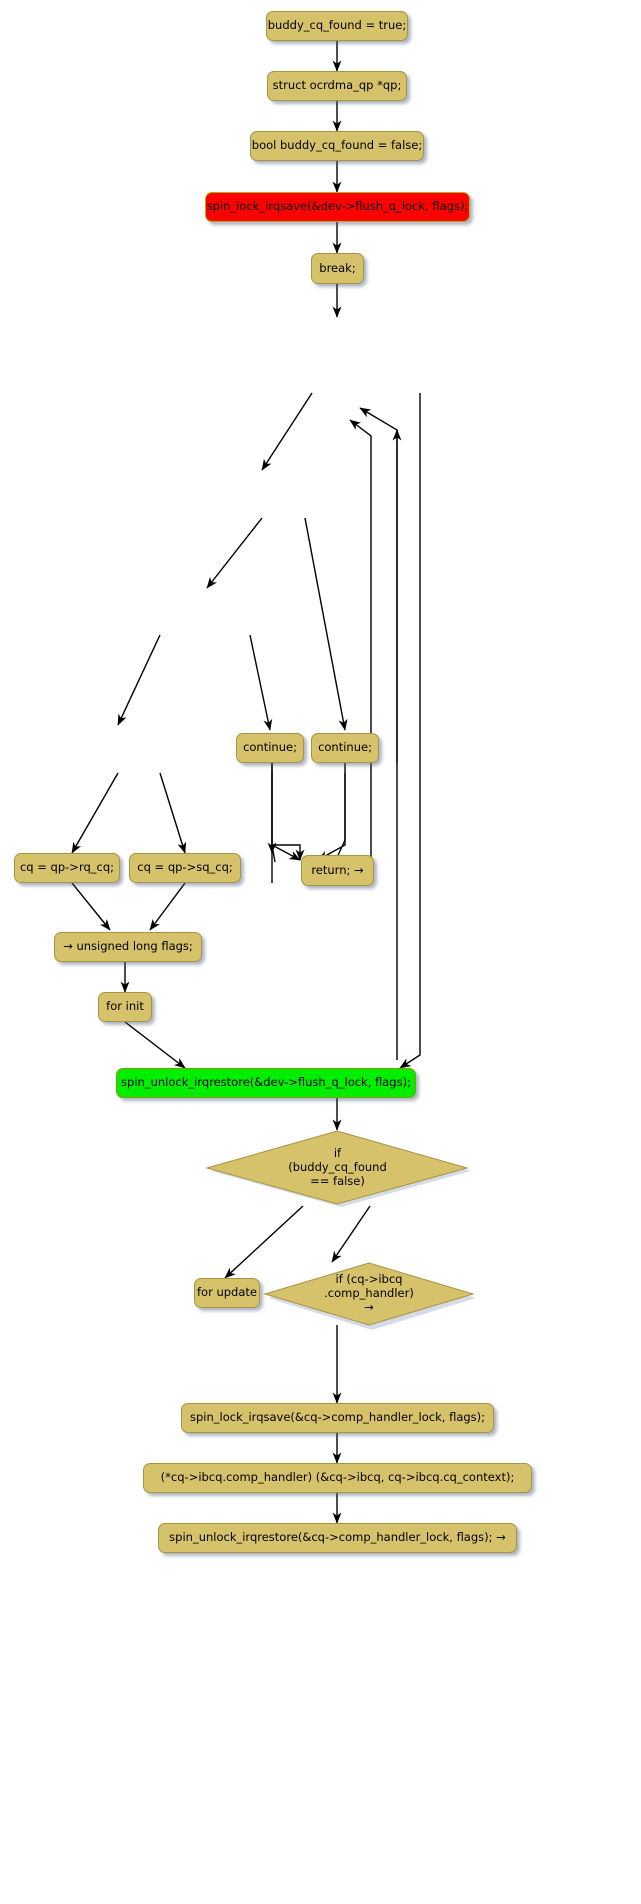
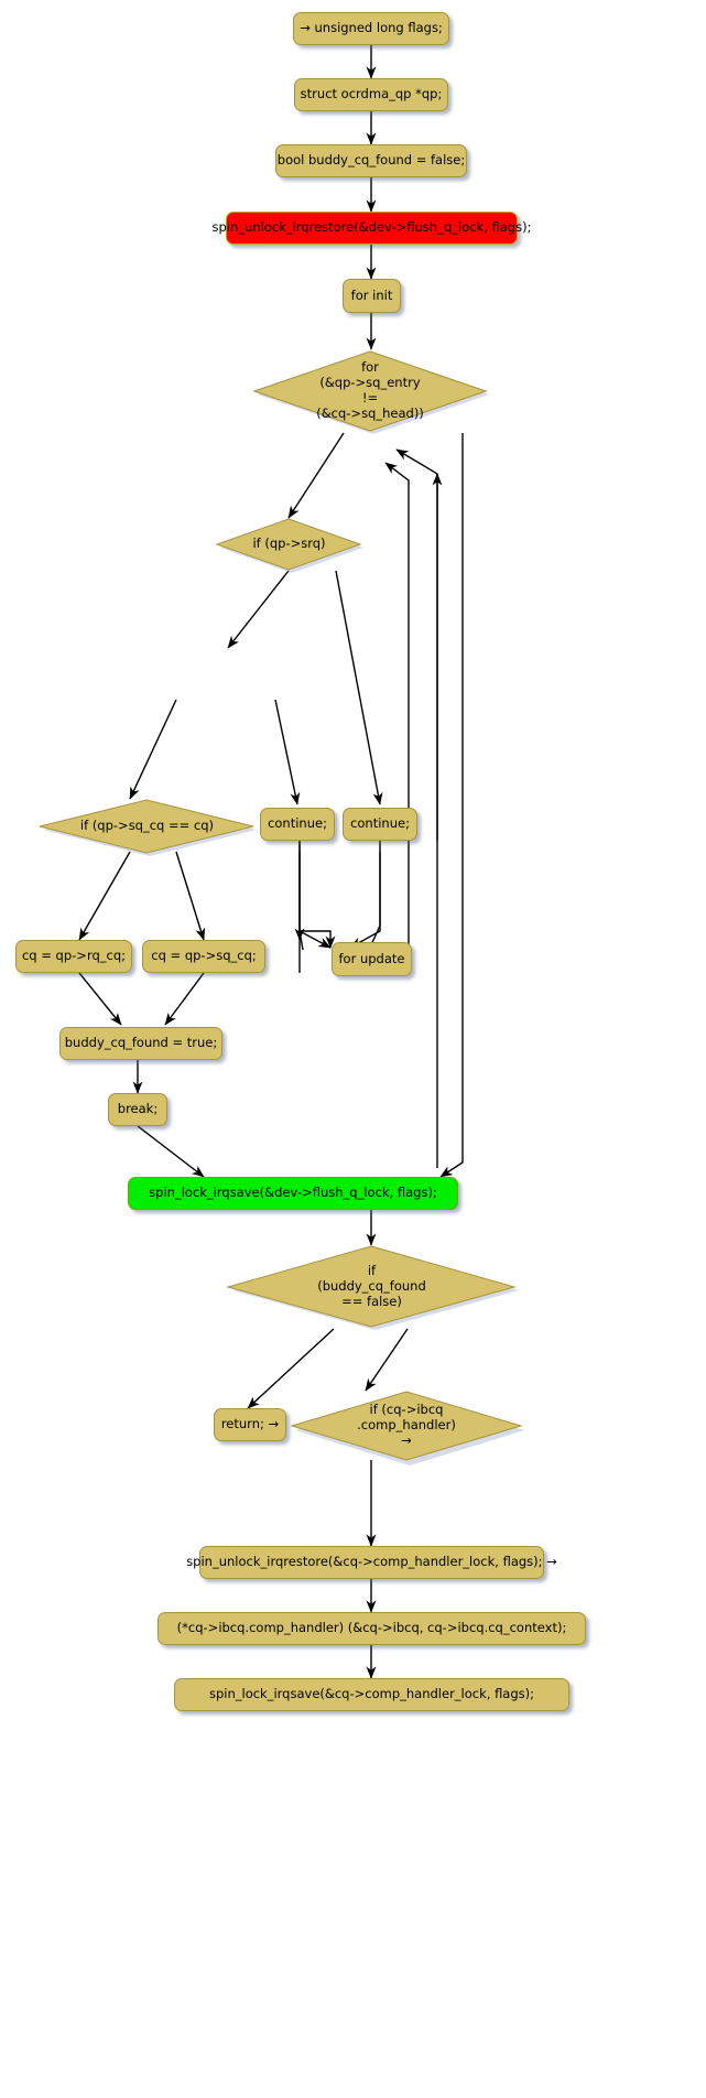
- buddy_cq_found = true;
+ → unsigned long flags;
  struct ocrdma_qp *qp;
  bool buddy_cq_found = false;
- spin_lock_irqsave(&dev->flush_q_lock, flags);
+ spin_unlock_irqrestore(&dev->flush_q_lock, flags);
- break;
+ for init
+ for
+ (&qp->sq_entry
+ !=
+ (&cq->sq_head))
+ if (qp->srq)
+ if (qp->sq_cq == cq)
  continue;
  continue;
  cq = qp->rq_cq;
  cq = qp->sq_cq;
- return; →
+ for update
- → unsigned long flags;
+ buddy_cq_found = true;
- for init
+ break;
- spin_unlock_irqrestore(&dev->flush_q_lock, flags);
+ spin_lock_irqsave(&dev->flush_q_lock, flags);
  if
  (buddy_cq_found
  == false)
- for update
+ return; →
  if (cq->ibcq
  .comp_handler)
  →
- spin_lock_irqsave(&cq->comp_handler_lock, flags);
+ spin_unlock_irqrestore(&cq->comp_handler_lock, flags); →
  (*cq->ibcq.comp_handler) (&cq->ibcq, cq->ibcq.cq_context);
- spin_unlock_irqrestore(&cq->comp_handler_lock, flags); →
+ spin_lock_irqsave(&cq->comp_handler_lock, flags);
